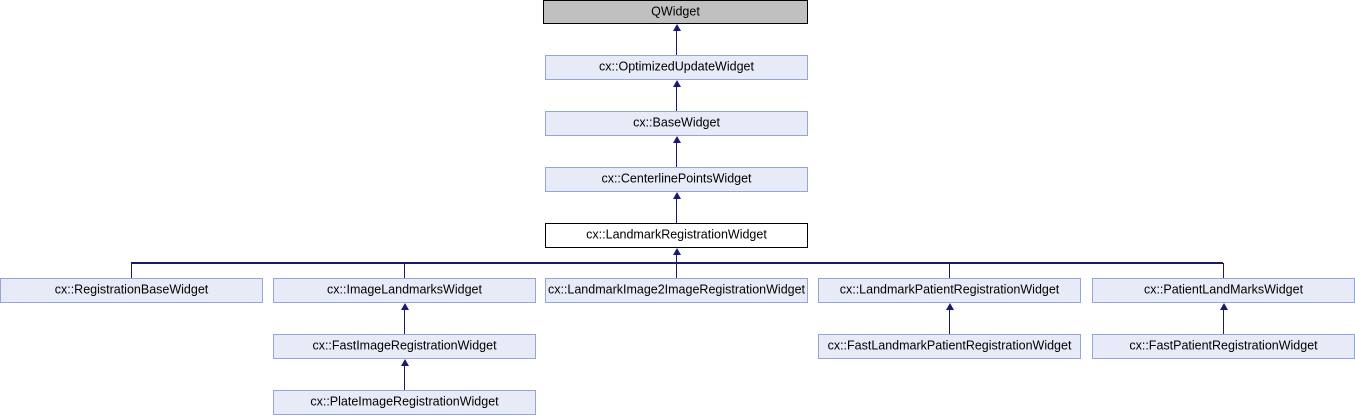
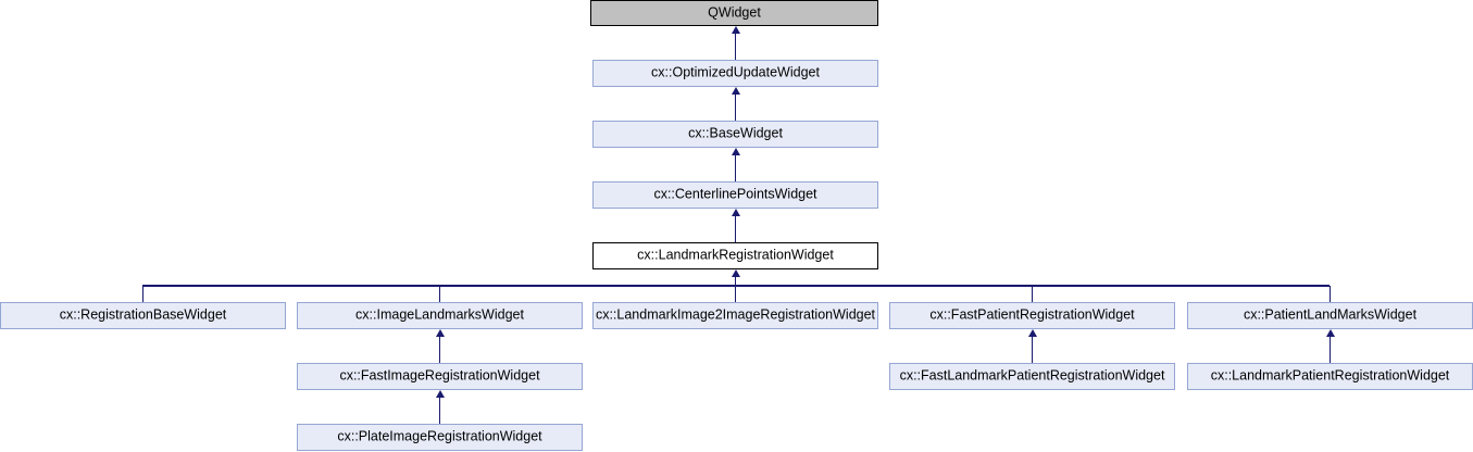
  QWidget
  cx::OptimizedUpdateWidget
  cx::BaseWidget
  cx::CenterlinePointsWidget
  cx::LandmarkRegistrationWidget
  cx::RegistrationBaseWidget
  cx::ImageLandmarksWidget
  cx::LandmarkImage2ImageRegistrationWidget
- cx::LandmarkPatientRegistrationWidget
+ cx::FastPatientRegistrationWidget
  cx::PatientLandMarksWidget
  cx::FastImageRegistrationWidget
  cx::FastLandmarkPatientRegistrationWidget
- cx::FastPatientRegistrationWidget
+ cx::LandmarkPatientRegistrationWidget
  cx::PlateImageRegistrationWidget
